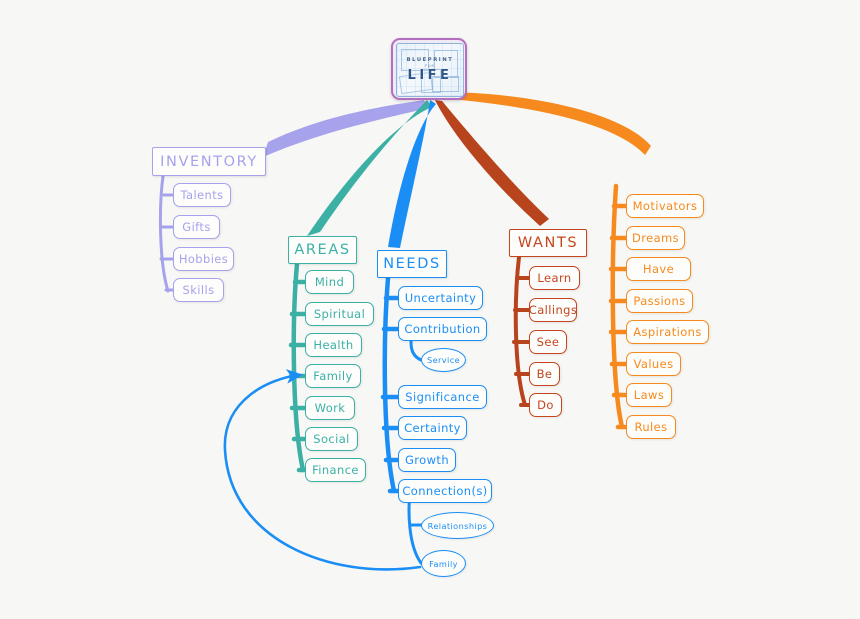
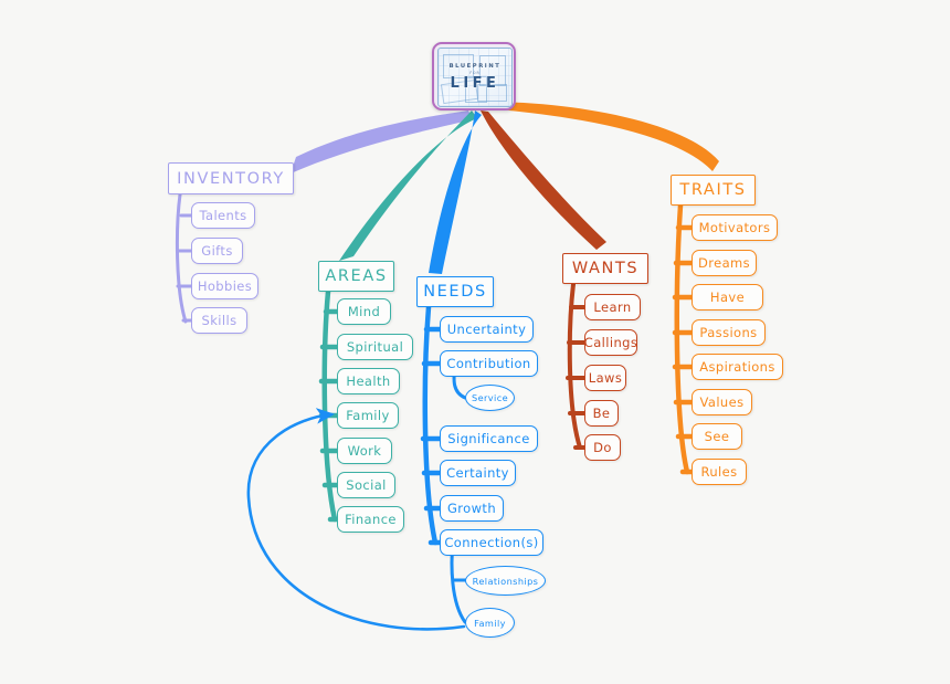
  LIFE
  INVENTORY
  Talents
  Gifts
  Hobbies
  Skills
  AREAS
  Mind
  Spiritual
  Health
  Family
  Work
  Social
  Finance
  NEEDS
  Uncertainty
  Contribution
  Service
  Significance
  Certainty
  Growth
  Connection(s)
  Relationships
  Family
  WANTS
  Learn
  Callings
- See
+ Laws
  Be
  Do
+ TRAITS
  Motivators
  Dreams
  Have
  Passions
  Aspirations
  Values
- Laws
+ See
  Rules
